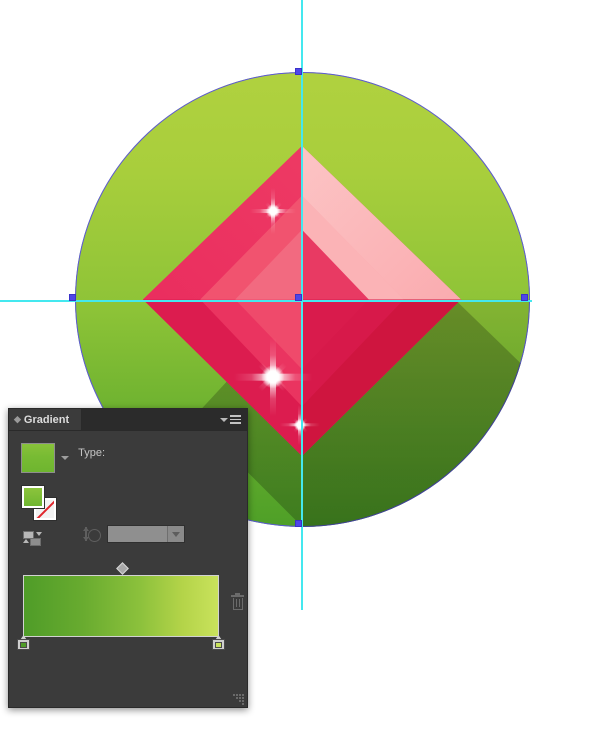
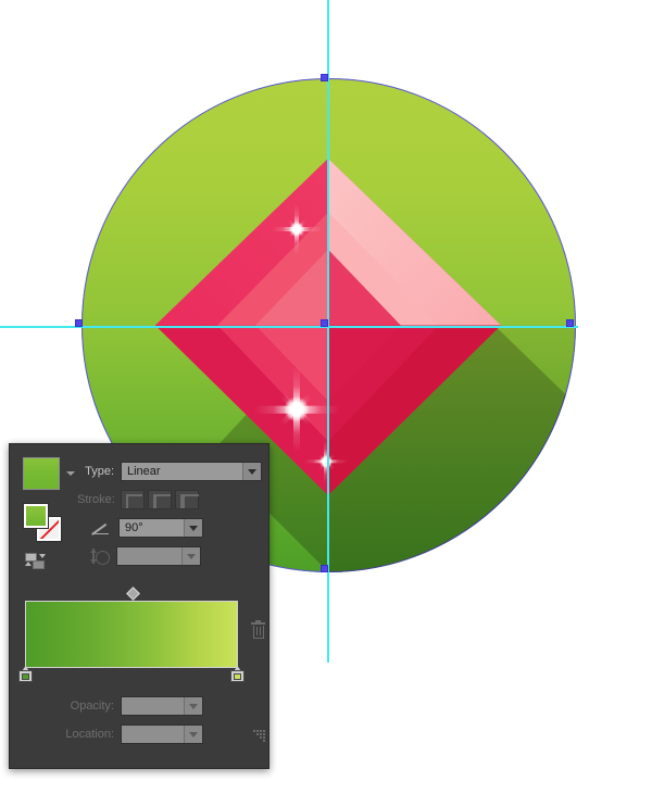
- ◆
- Gradient
  Type:
+ Linear
+ Stroke:
+ 90°
+ Opacity:
+ Location:
